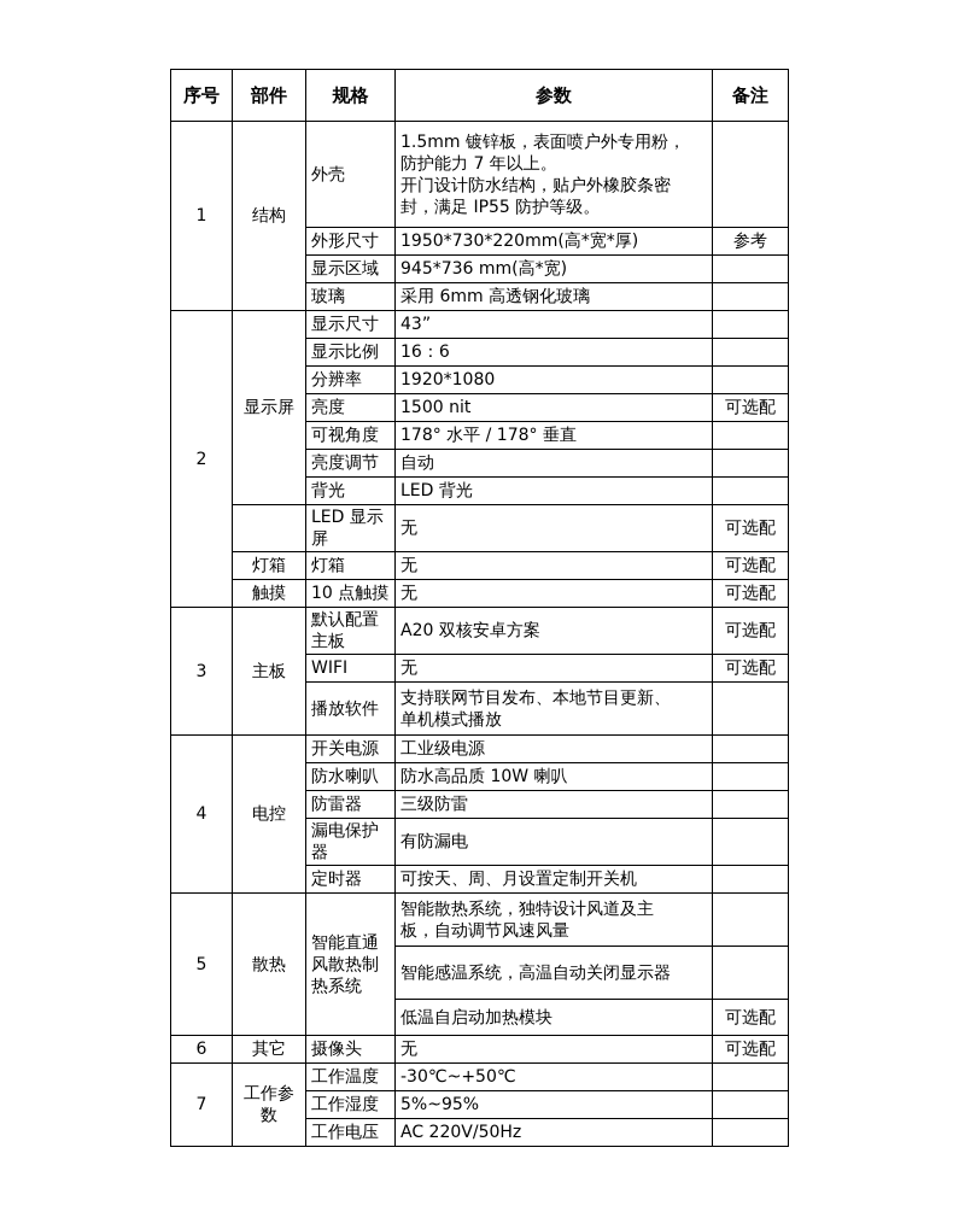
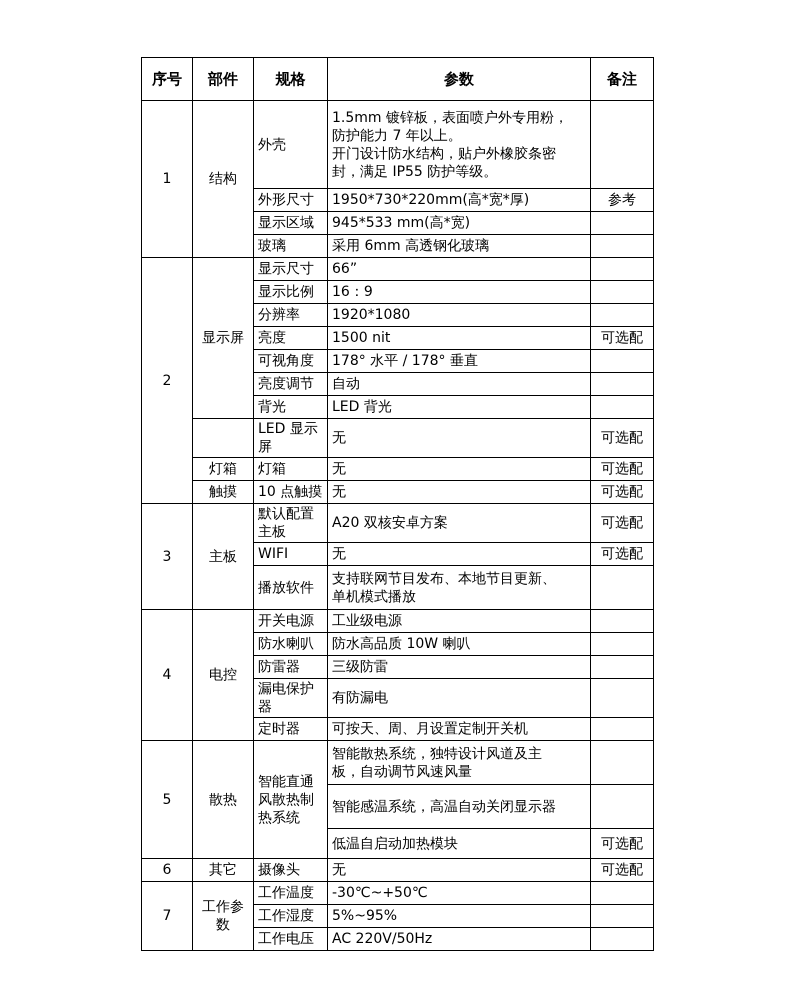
  序号	部件	规格	参数	备注
  1	结构	外壳	1.5mm 镀锌板，表面喷户外专用粉， 防护能力 7 年以上。 开门设计防水结构，贴户外橡胶条密 封，满足 IP55 防护等级。
  外形尺寸	1950*730*220mm(高*宽*厚)	参考
- 显示区域	945*736 mm(高*宽)
+ 显示区域	945*533 mm(高*宽)
  玻璃	采用 6mm 高透钢化玻璃
- 2	显示屏	显示尺寸	43”
+ 2	显示屏	显示尺寸	66”
- 显示比例	16：6
+ 显示比例	16：9
  分辨率	1920*1080
  亮度	1500 nit	可选配
  可视角度	178° 水平 / 178° 垂直
  亮度调节	自动
  背光	LED 背光
  	LED 显示 屏	无	可选配
  灯箱	灯箱	无	可选配
  触摸	10 点触摸	无	可选配
  3	主板	默认配置 主板	A20 双核安卓方案	可选配
  WIFI	无	可选配
  播放软件	支持联网节目发布、本地节目更新、 单机模式播放
  4	电控	开关电源	工业级电源
  防水喇叭	防水高品质 10W 喇叭
  防雷器	三级防雷
  漏电保护 器	有防漏电
  定时器	可按天、周、月设置定制开关机
  5	散热	智能直通 风散热制 热系统	智能散热系统，独特设计风道及主 板，自动调节风速风量
  智能感温系统，高温自动关闭显示器
  低温自启动加热模块	可选配
  6	其它	摄像头	无	可选配
  7	工作参 数	工作温度	-30℃~+50℃
  工作湿度	5%~95%
  工作电压	AC 220V/50Hz
